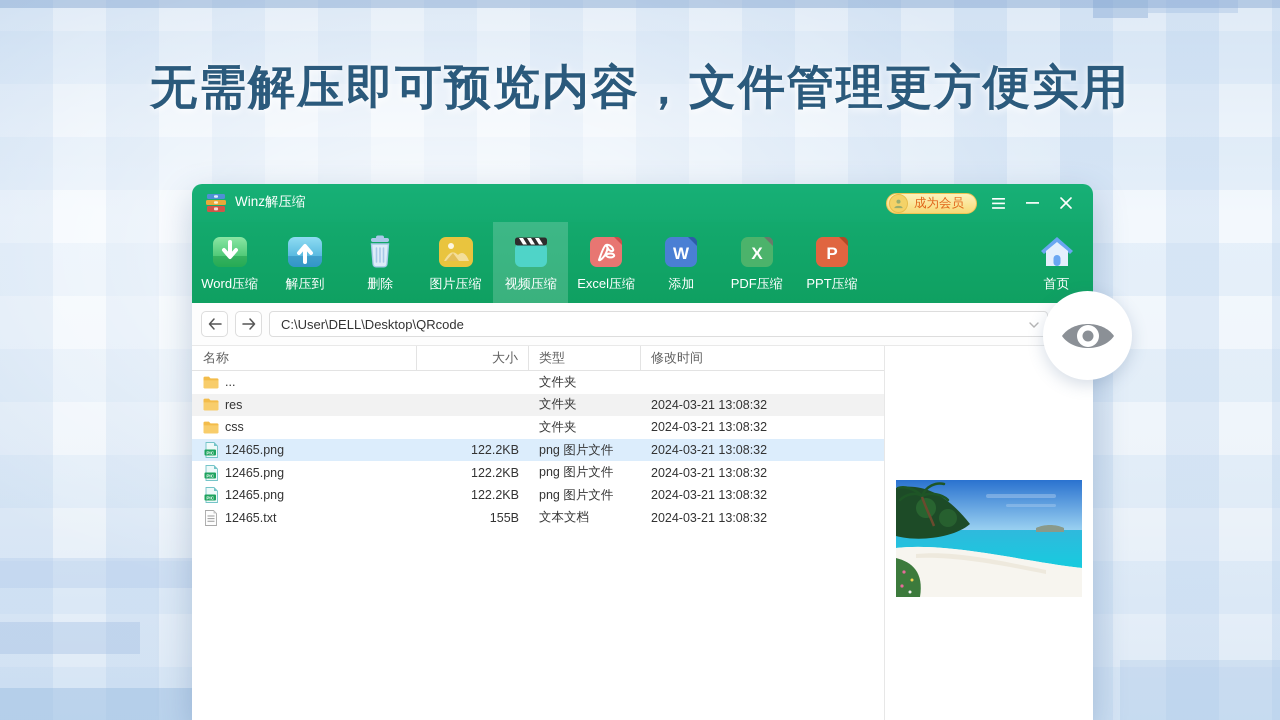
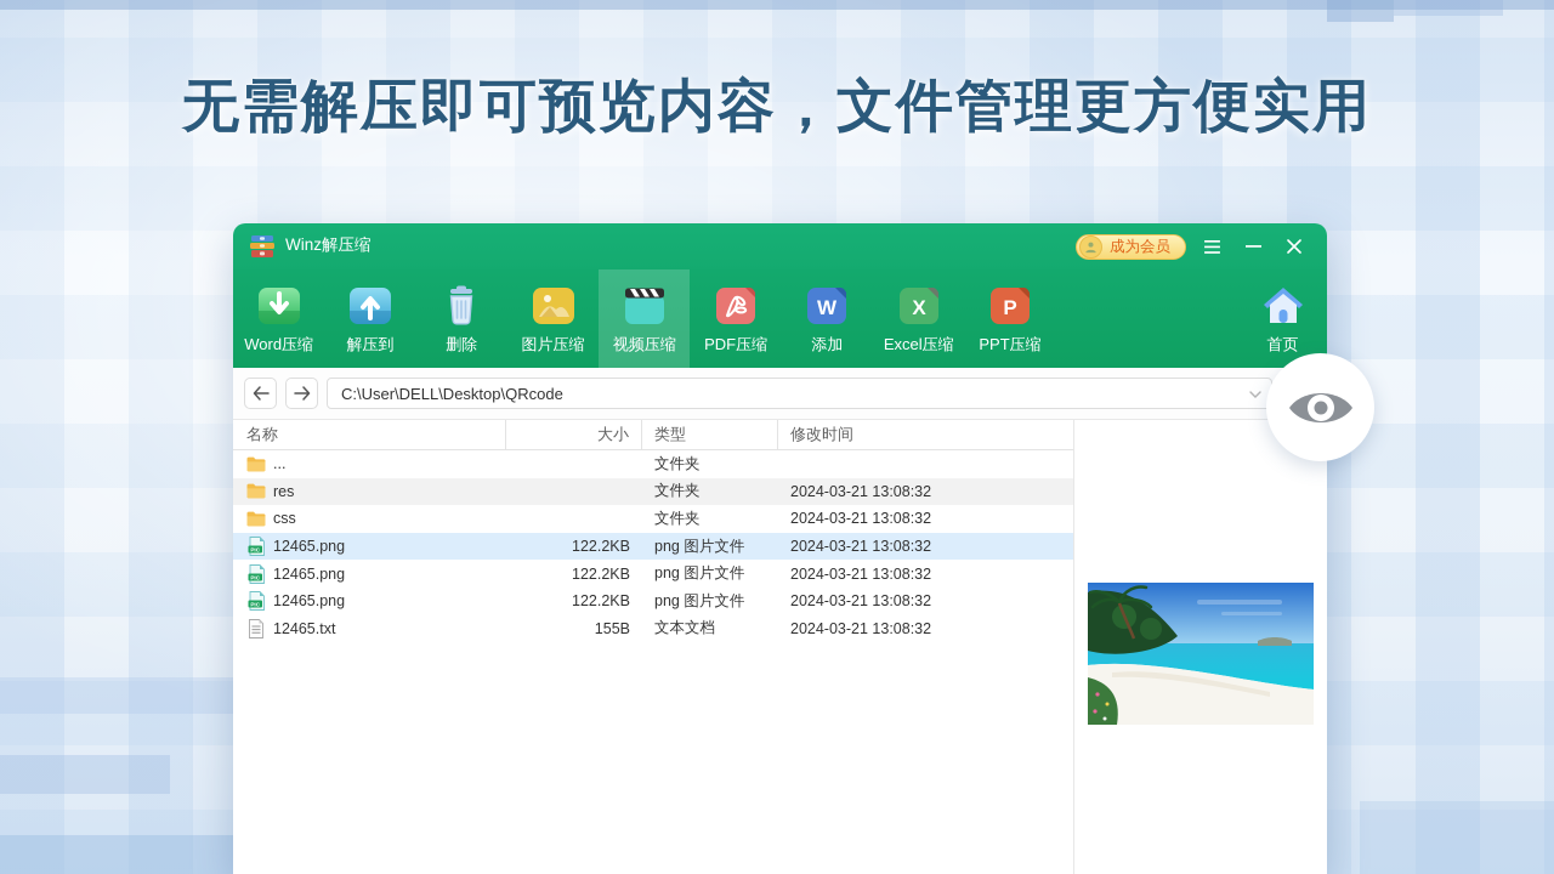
  无需解压即可预览内容，文件管理更方便实用
  Winz解压缩
  成为会员
  Word压缩
  解压到
  删除
  图片压缩
  视频压缩
- Excel压缩
+ PDF压缩
  W
  添加
  X
- PDF压缩
+ Excel压缩
  P
  PPT压缩
  首页
  C:\User\DELL\Desktop\QRcode
  名称
  大小
  类型
  修改时间
  ...
  文件夹
  res
  文件夹
  2024-03-21 13:08:32
  css
  文件夹
  2024-03-21 13:08:32
  12465.png
  122.2KB
  png 图片文件
  2024-03-21 13:08:32
  12465.png
  122.2KB
  png 图片文件
  2024-03-21 13:08:32
  12465.png
  122.2KB
  png 图片文件
  2024-03-21 13:08:32
  12465.txt
  155B
  文本文档
  2024-03-21 13:08:32
